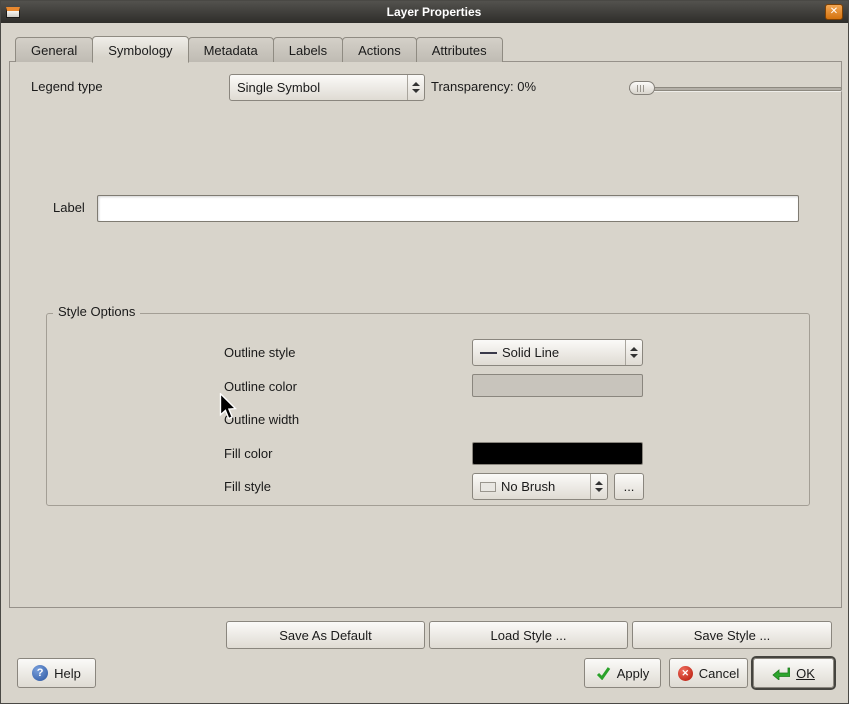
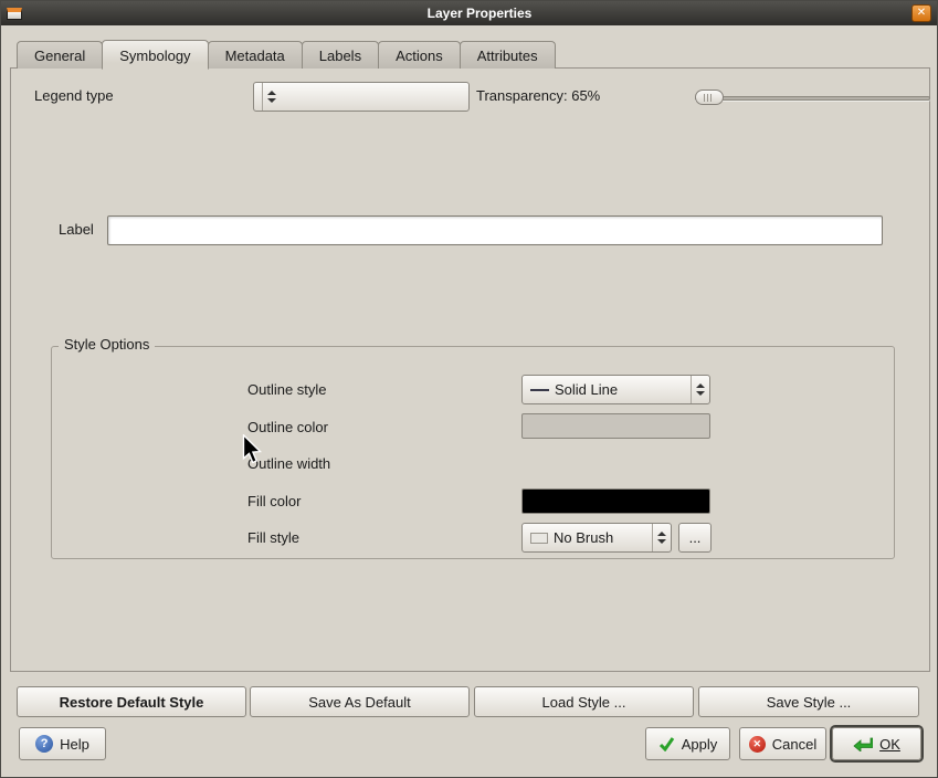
  Layer Properties
  ✕
  General
  Symbology
  Metadata
  Labels
  Actions
  Attributes
  Legend type
- Single Symbol
- Transparency: 0%
+ Transparency: 65%
  Label
  Style Options
  Outline style
  Solid Line
  Outline color
  Outline width
  Fill color
  Fill style
  No Brush
  ...
+ Restore Default Style
  Save As Default
  Load Style ...
  Save Style ...
  ?
  Help
  Apply
  ✕
  Cancel
  OK
